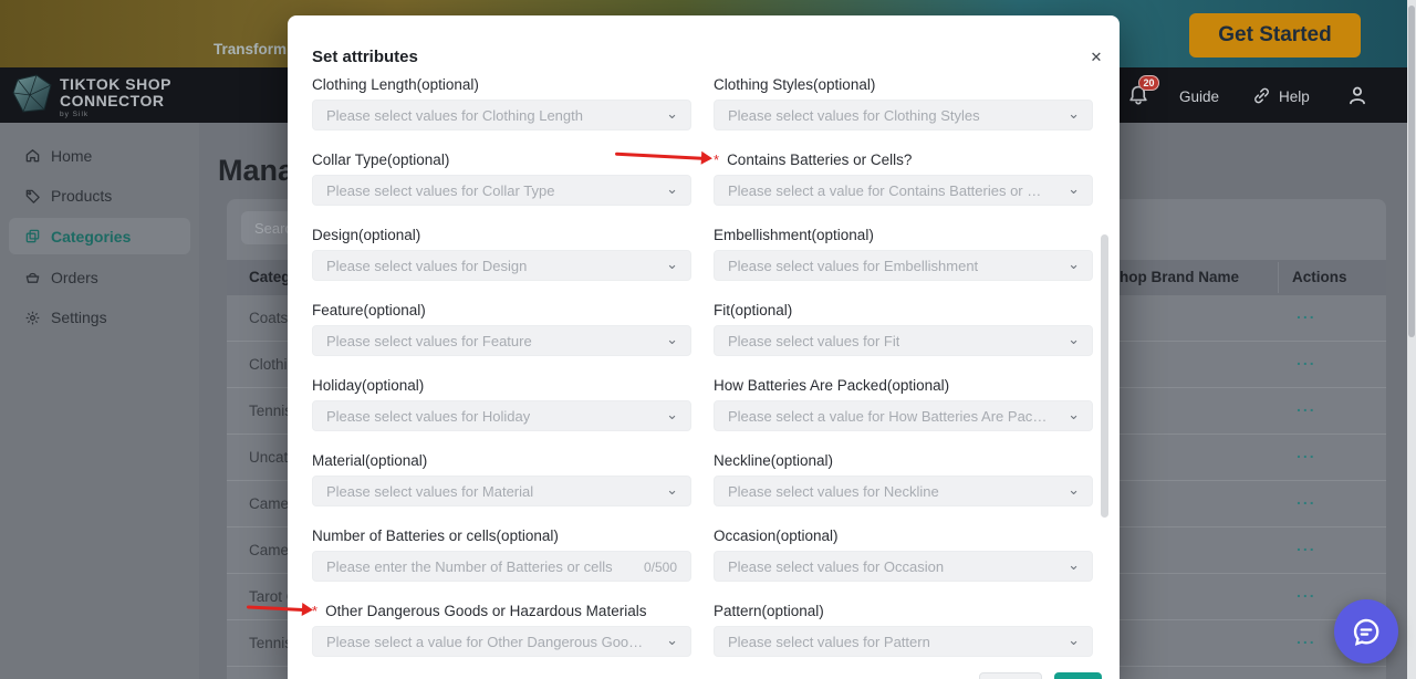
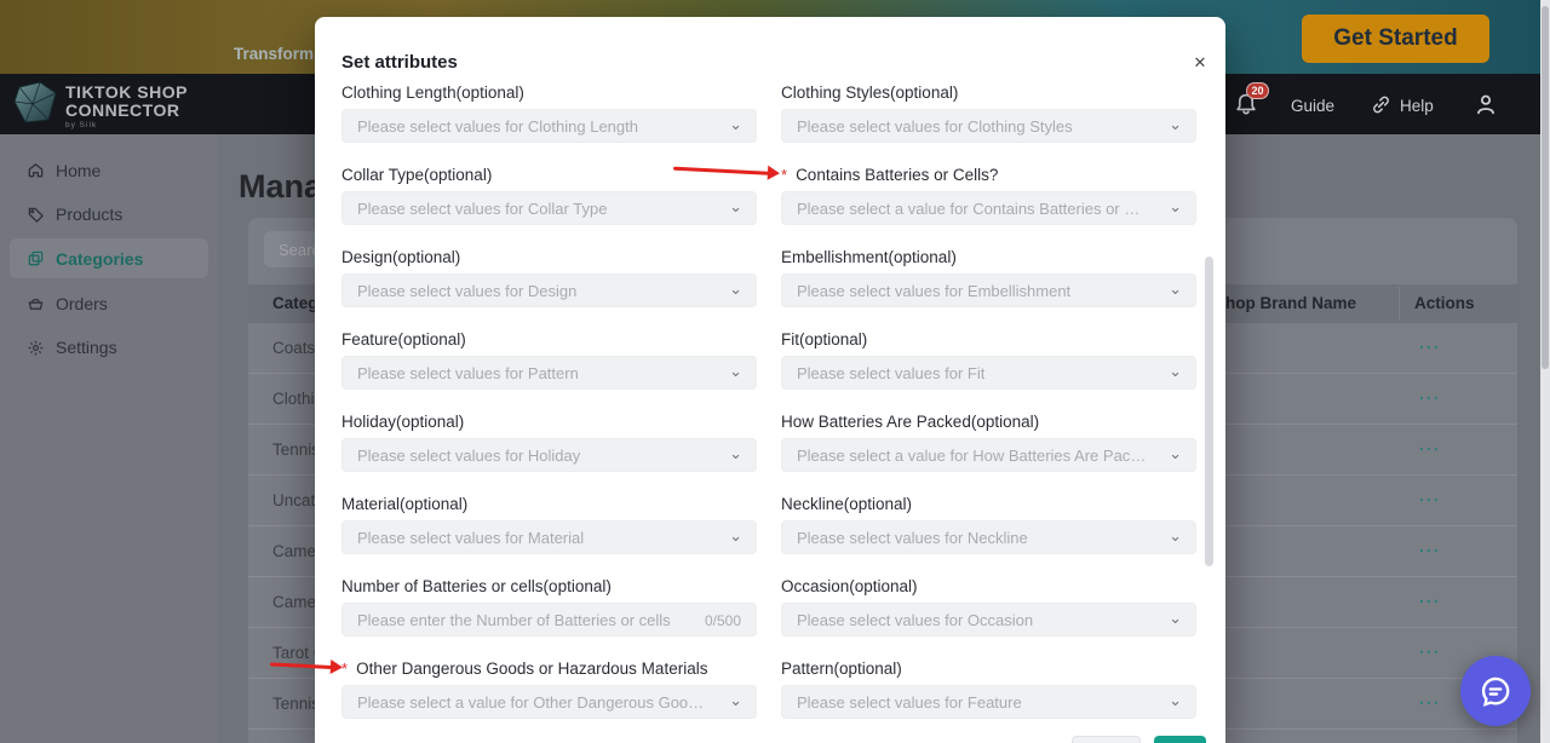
  Transform
  Get Started
  TIKTOK SHOP
  CONNECTOR
  20
  Guide
  Help
  Home
  Products
  Categories
  Orders
  Settings
  Mana
  Categ
  hop Brand Name
  Actions
  Coats
  ...
  Clothi
  ...
  Tenni
  ...
  Uncat
  ...
  ...
  ...
  Tarot
  ...
  Tenni
  ...
  Set attributes
  ✕
  Clothing Length(optional)
  Please select values for Clothing Length
  ⌄
  Clothing Styles(optional)
  Please select values for Clothing Styles
  ⌄
  Collar Type(optional)
  Please select values for Collar Type
  ⌄
  *
  Contains Batteries or Cells?
  Please select a value for Contains Batteries or Cel
  ⌄
  Design(optional)
  Please select values for Design
  ⌄
  Embellishment(optional)
  Please select values for Embellishment
  ⌄
  Feature(optional)
- Please select values for Feature
+ Please select values for Pattern
  ⌄
  Fit(optional)
  Please select values for Fit
  ⌄
  Holiday(optional)
  Please select values for Holiday
  ⌄
  How Batteries Are Packed(optional)
  Please select a value for How Batteries Are Packe
  ⌄
  Material(optional)
  Please select values for Material
  ⌄
  Neckline(optional)
  Please select values for Neckline
  ⌄
  Number of Batteries or cells(optional)
  Please enter the Number of Batteries or cells
  0/500
  Occasion(optional)
  Please select values for Occasion
  ⌄
  *
  Other Dangerous Goods or Hazardous Materials
  Please select a value for Other Dangerous Goods
  ⌄
  Pattern(optional)
- Please select values for Pattern
+ Please select values for Feature
  ⌄
